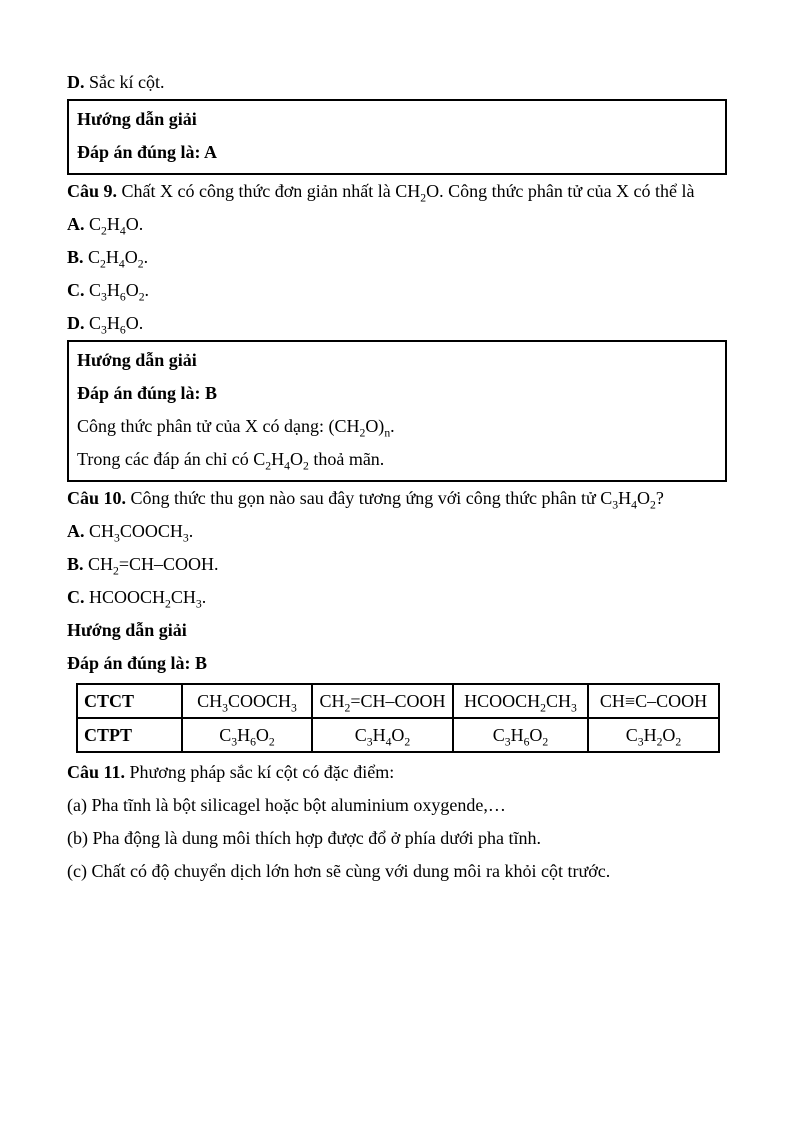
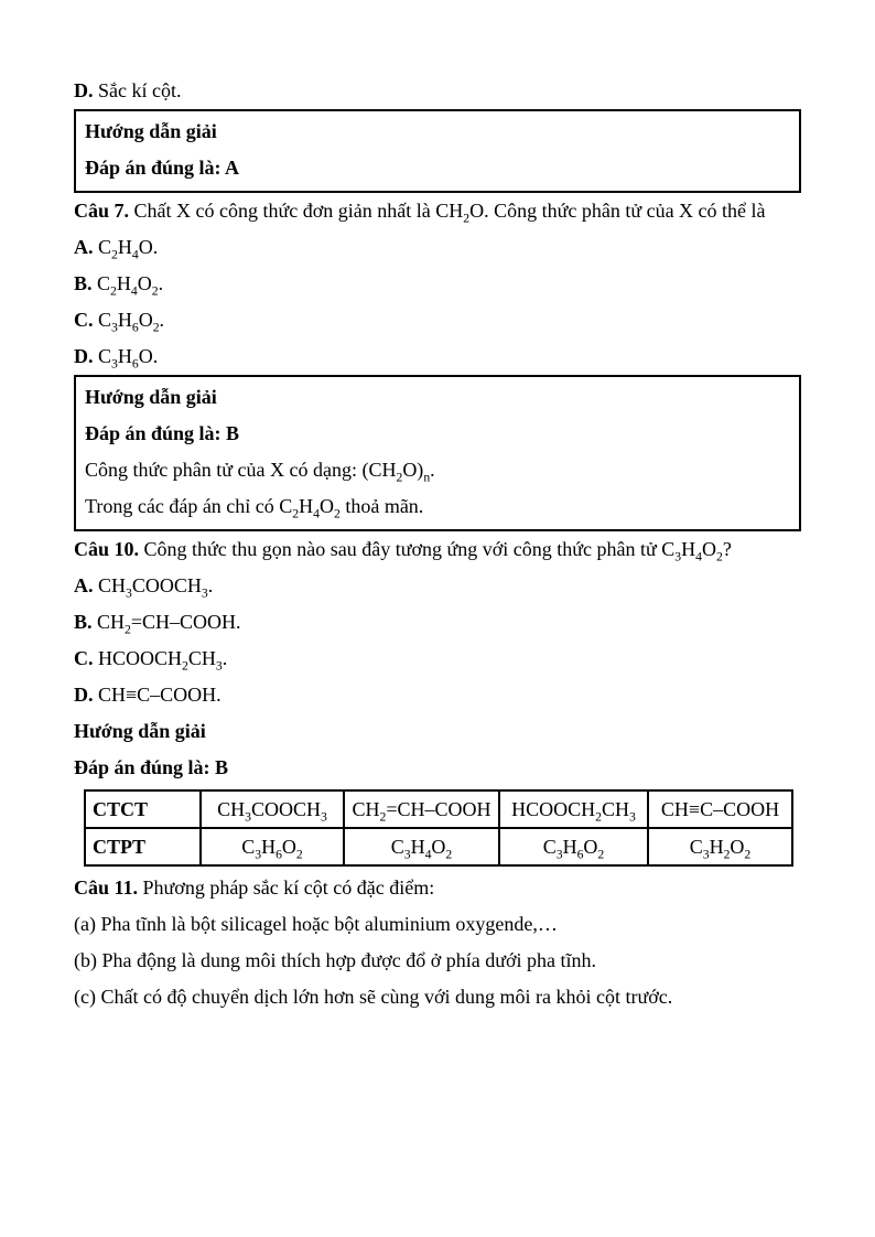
  D. Sắc kí cột.
  Hướng dẫn giải
  Đáp án đúng là: A
- Câu 9. Chất X có công thức đơn giản nhất là CH2O. Công thức phân tử của X có thể là
+ Câu 7. Chất X có công thức đơn giản nhất là CH2O. Công thức phân tử của X có thể là
  A. C2H4O.
  B. C2H4O2.
  C. C3H6O2.
  D. C3H6O.
  Hướng dẫn giải
  Đáp án đúng là: B
  Công thức phân tử của X có dạng: (CH2O)n.
  Trong các đáp án chỉ có C2H4O2 thoả mãn.
  Câu 10. Công thức thu gọn nào sau đây tương ứng với công thức phân tử C3H4O2?
  A. CH3COOCH3.
  B. CH2=CH–COOH.
  C. HCOOCH2CH3.
+ D. CH≡C–COOH.
  Hướng dẫn giải
  Đáp án đúng là: B
  CTCT	CH3COOCH3	CH2=CH–COOH	HCOOCH2CH3	CH≡C–COOH
  CTPT	C3H6O2	C3H4O2	C3H6O2	C3H2O2
  Câu 11. Phương pháp sắc kí cột có đặc điểm:
  (a) Pha tĩnh là bột silicagel hoặc bột aluminium oxygende,…
  (b) Pha động là dung môi thích hợp được đổ ở phía dưới pha tĩnh.
  (c) Chất có độ chuyển dịch lớn hơn sẽ cùng với dung môi ra khỏi cột trước.
